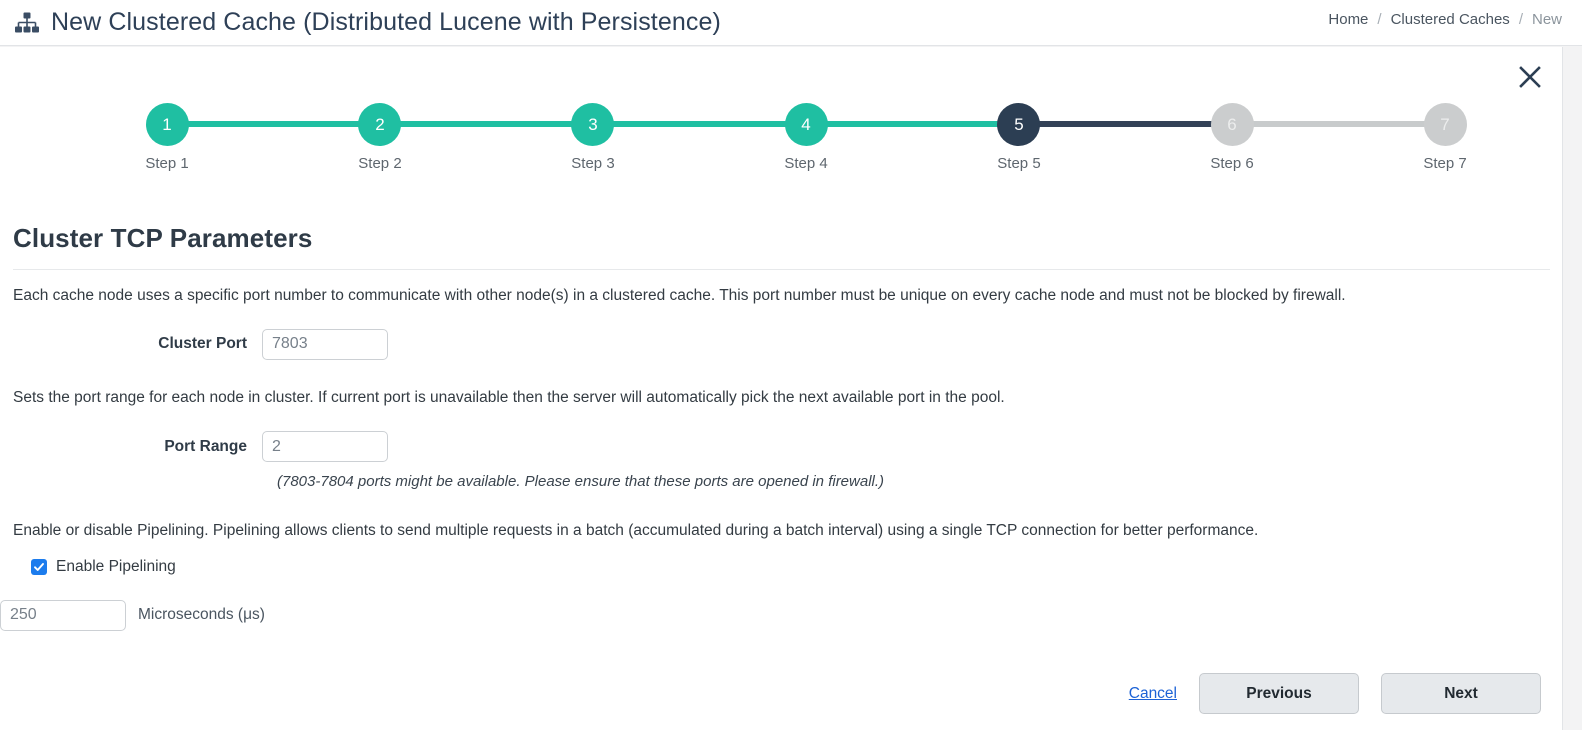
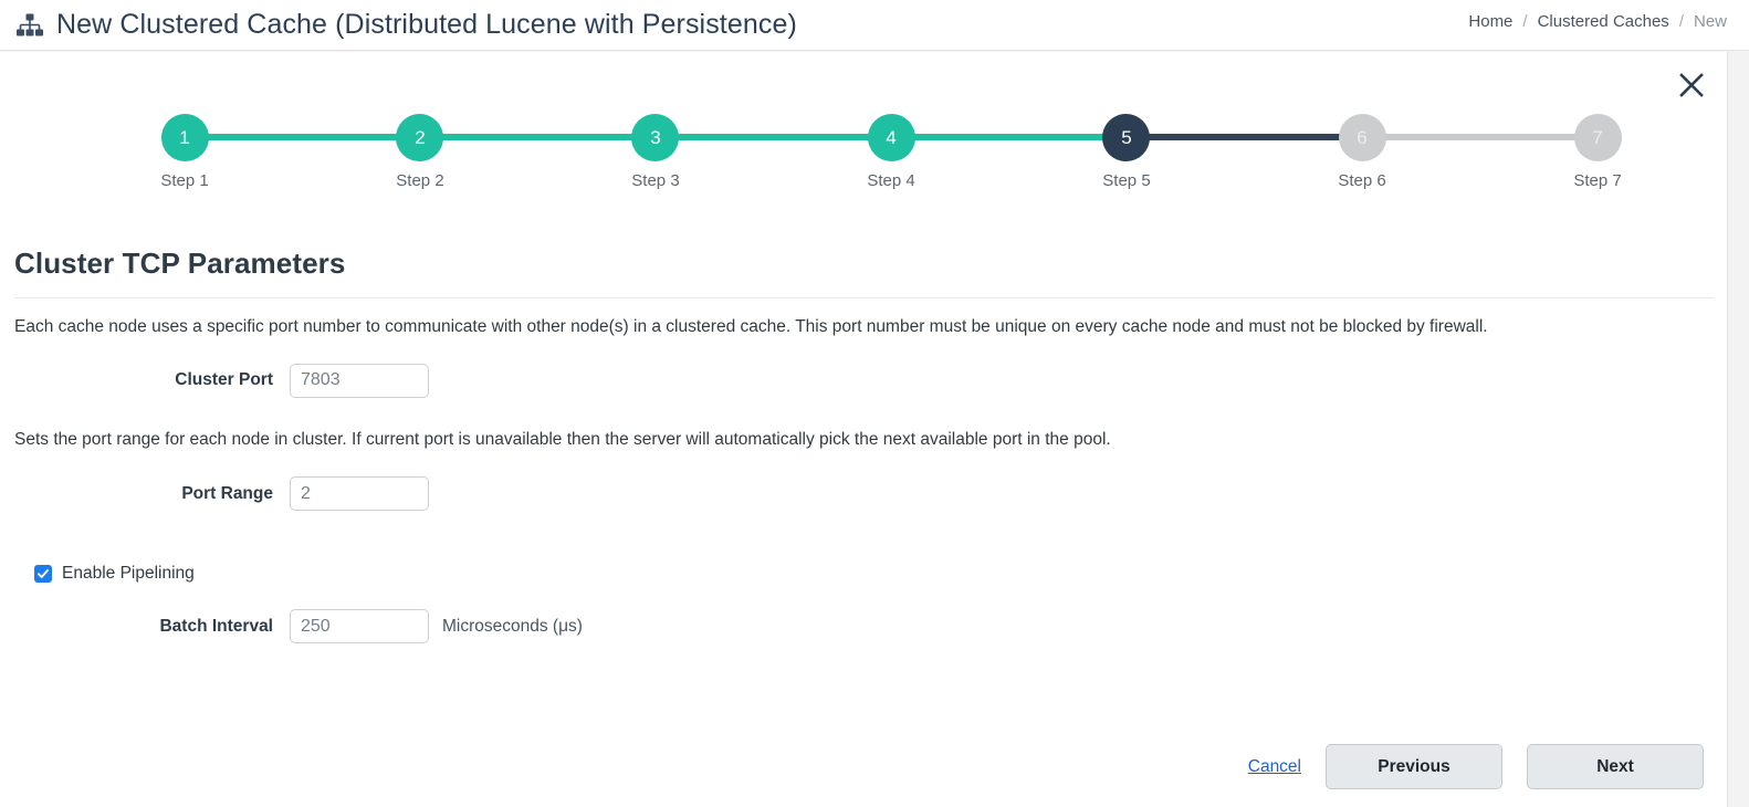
  New Clustered Cache (Distributed Lucene with Persistence)
  Home
  /
  Clustered Caches
  /
  New
  1
  Step 1
  2
  Step 2
  3
  Step 3
  4
  Step 4
  5
  Step 5
  6
  Step 6
  7
  Step 7
  Cluster TCP Parameters
  Each cache node uses a specific port number to communicate with other node(s) in a clustered cache. This port number must be unique on every cache node and must not be blocked by firewall.
  Cluster Port
  7803
  Sets the port range for each node in cluster. If current port is unavailable then the server will automatically pick the next available port in the pool.
  Port Range
  2
- (7803-7804 ports might be available. Please ensure that these ports are opened in firewall.)
- Enable or disable Pipelining. Pipelining allows clients to send multiple requests in a batch (accumulated during a batch interval) using a single TCP connection for better performance.
  Enable Pipelining
+ Batch Interval
  250
  Microseconds (μs)
  Cancel
  Previous
  Next
